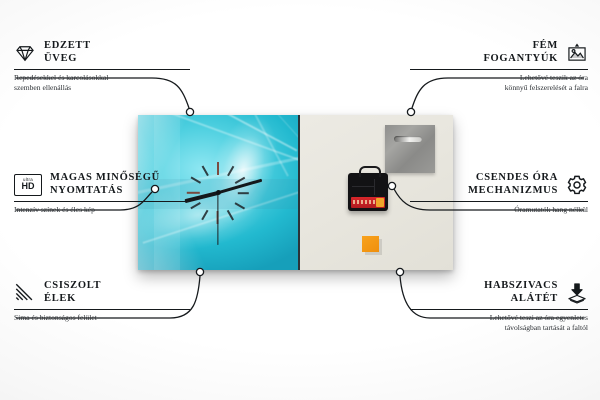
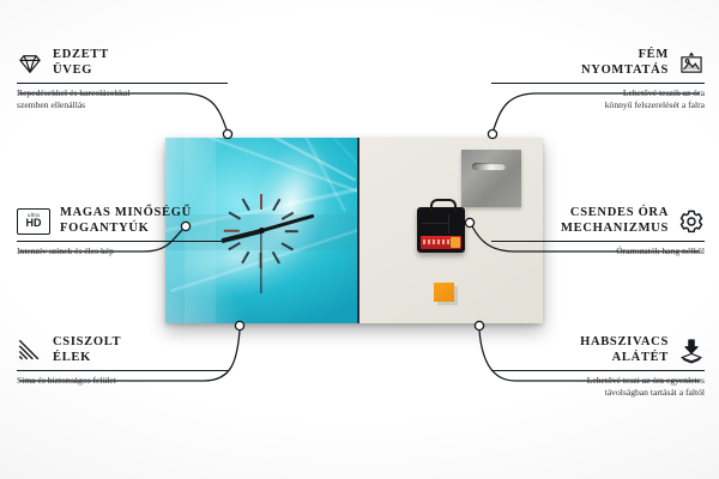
  EDZETT
  ÜVEG
  Repedésekkel és karcolásokkal
  szemben ellenállás
  HD
  MAGAS MINŐSÉGŰ
- NYOMTATÁS
+ FOGANTYÚK
  Intenzív színek és éles kép
  CSISZOLT
  ÉLEK
  Sima és biztonságos felület
  FÉM
- FOGANTYÚK
+ NYOMTATÁS
  Lehetővé teszik az óra
  könnyű felszerelését a falra
  CSENDES ÓRA
  MECHANIZMUS
  Óramutatók hang nélkül
  HABSZIVACS
  ALÁTÉT
  Lehetővé teszi az óra egyenletes
  távolságban tartását a faltól
